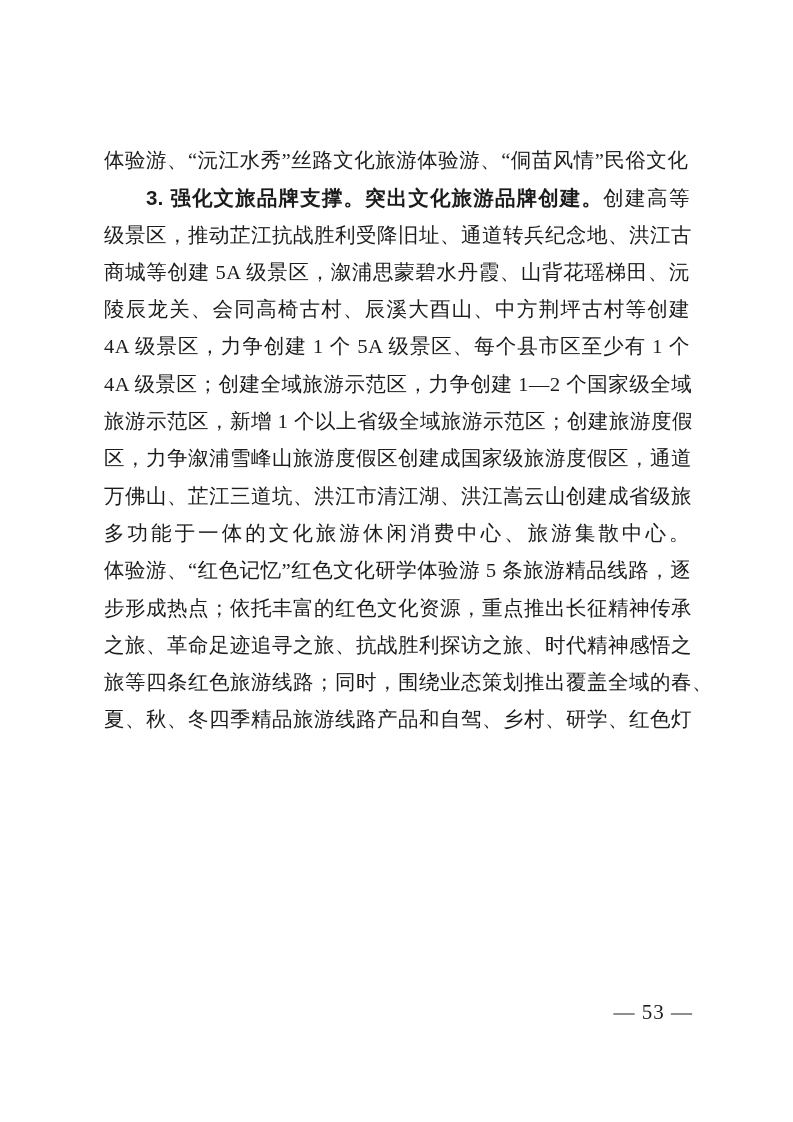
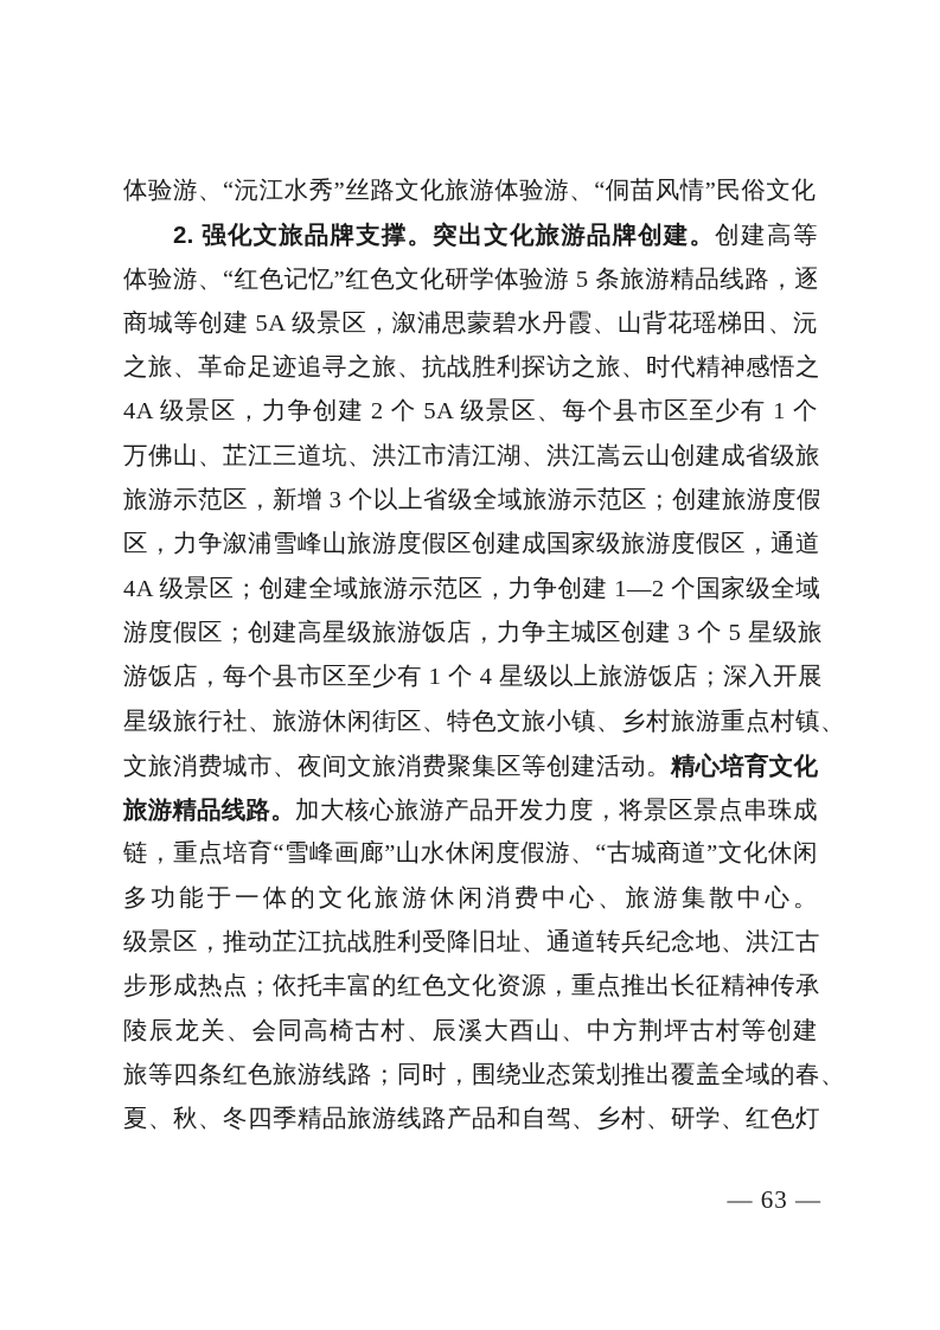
  体验游、“沅江水秀”丝路文化旅游体验游、“侗苗风情”民俗文化
- 3. 强化文旅品牌支撑。突出文化旅游品牌创建。创建高等
+ 2. 强化文旅品牌支撑。突出文化旅游品牌创建。创建高等
- 级景区，推动芷江抗战胜利受降旧址、通道转兵纪念地、洪江古
+ 体验游、“红色记忆”红色文化研学体验游 5 条旅游精品线路，逐
  商城等创建 5A 级景区，溆浦思蒙碧水丹霞、山背花瑶梯田、沅
- 陵辰龙关、会同高椅古村、辰溪大酉山、中方荆坪古村等创建
+ 之旅、革命足迹追寻之旅、抗战胜利探访之旅、时代精神感悟之
- 4A 级景区，力争创建 1 个 5A 级景区、每个县市区至少有 1 个
+ 4A 级景区，力争创建 2 个 5A 级景区、每个县市区至少有 1 个
- 4A 级景区；创建全域旅游示范区，力争创建 1—2 个国家级全域
+ 万佛山、芷江三道坑、洪江市清江湖、洪江嵩云山创建成省级旅
- 旅游示范区，新增 1 个以上省级全域旅游示范区；创建旅游度假
+ 旅游示范区，新增 3 个以上省级全域旅游示范区；创建旅游度假
  区，力争溆浦雪峰山旅游度假区创建成国家级旅游度假区，通道
- 万佛山、芷江三道坑、洪江市清江湖、洪江嵩云山创建成省级旅
+ 4A 级景区；创建全域旅游示范区，力争创建 1—2 个国家级全域
+ 游度假区；创建高星级旅游饭店，力争主城区创建 3 个 5 星级旅
+ 游饭店，每个县市区至少有 1 个 4 星级以上旅游饭店；深入开展
+ 星级旅行社、旅游休闲街区、特色文旅小镇、乡村旅游重点村镇、
+ 文旅消费城市、夜间文旅消费聚集区等创建活动。精心培育文化
+ 旅游精品线路。加大核心旅游产品开发力度，将景区景点串珠成
+ 链，重点培育“雪峰画廊”山水休闲度假游、“古城商道”文化休闲
  多功能于一体的文化旅游休闲消费中心、旅游集散中心。
- 体验游、“红色记忆”红色文化研学体验游 5 条旅游精品线路，逐
+ 级景区，推动芷江抗战胜利受降旧址、通道转兵纪念地、洪江古
  步形成热点；依托丰富的红色文化资源，重点推出长征精神传承
- 之旅、革命足迹追寻之旅、抗战胜利探访之旅、时代精神感悟之
+ 陵辰龙关、会同高椅古村、辰溪大酉山、中方荆坪古村等创建
  旅等四条红色旅游线路；同时，围绕业态策划推出覆盖全域的春、
  夏、秋、冬四季精品旅游线路产品和自驾、乡村、研学、红色灯
- — 53 —
+ — 63 —
